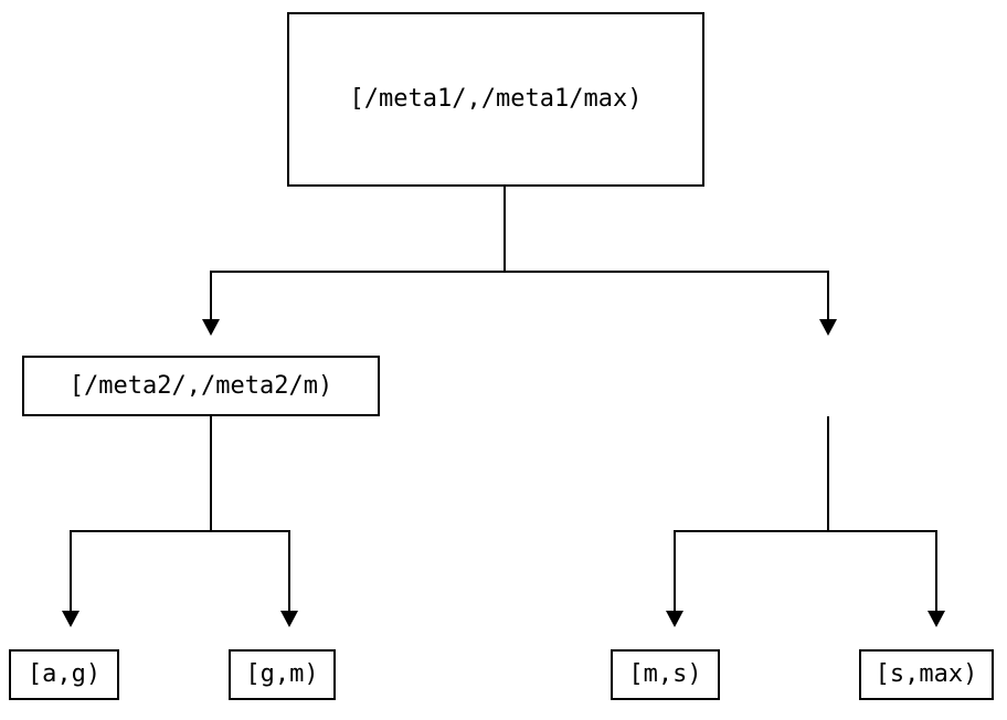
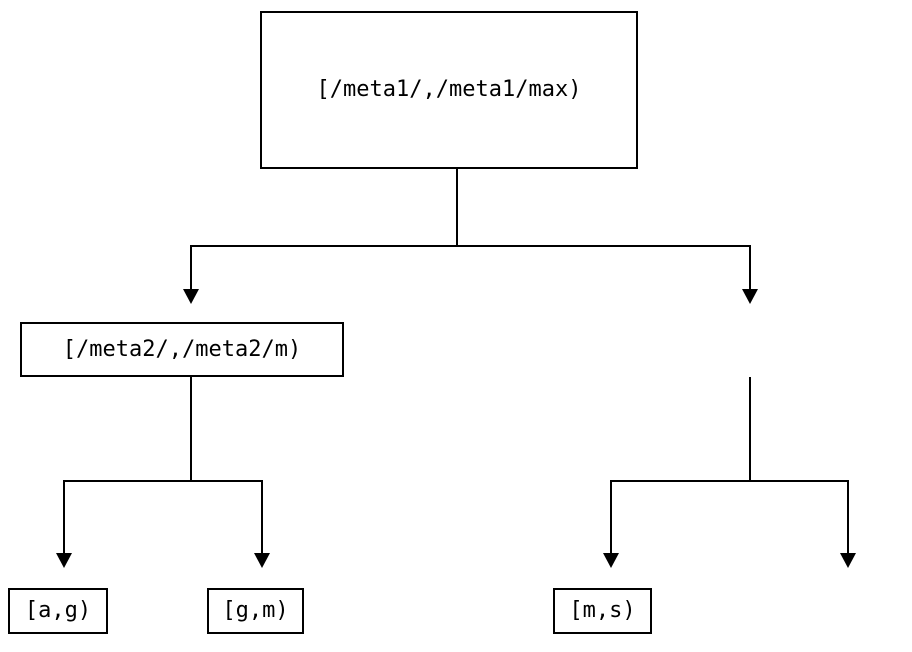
  [/meta1/,/meta1/max)
  [/meta2/,/meta2/m)
  [a,g)
  [g,m)
  [m,s)
- [s,max)
